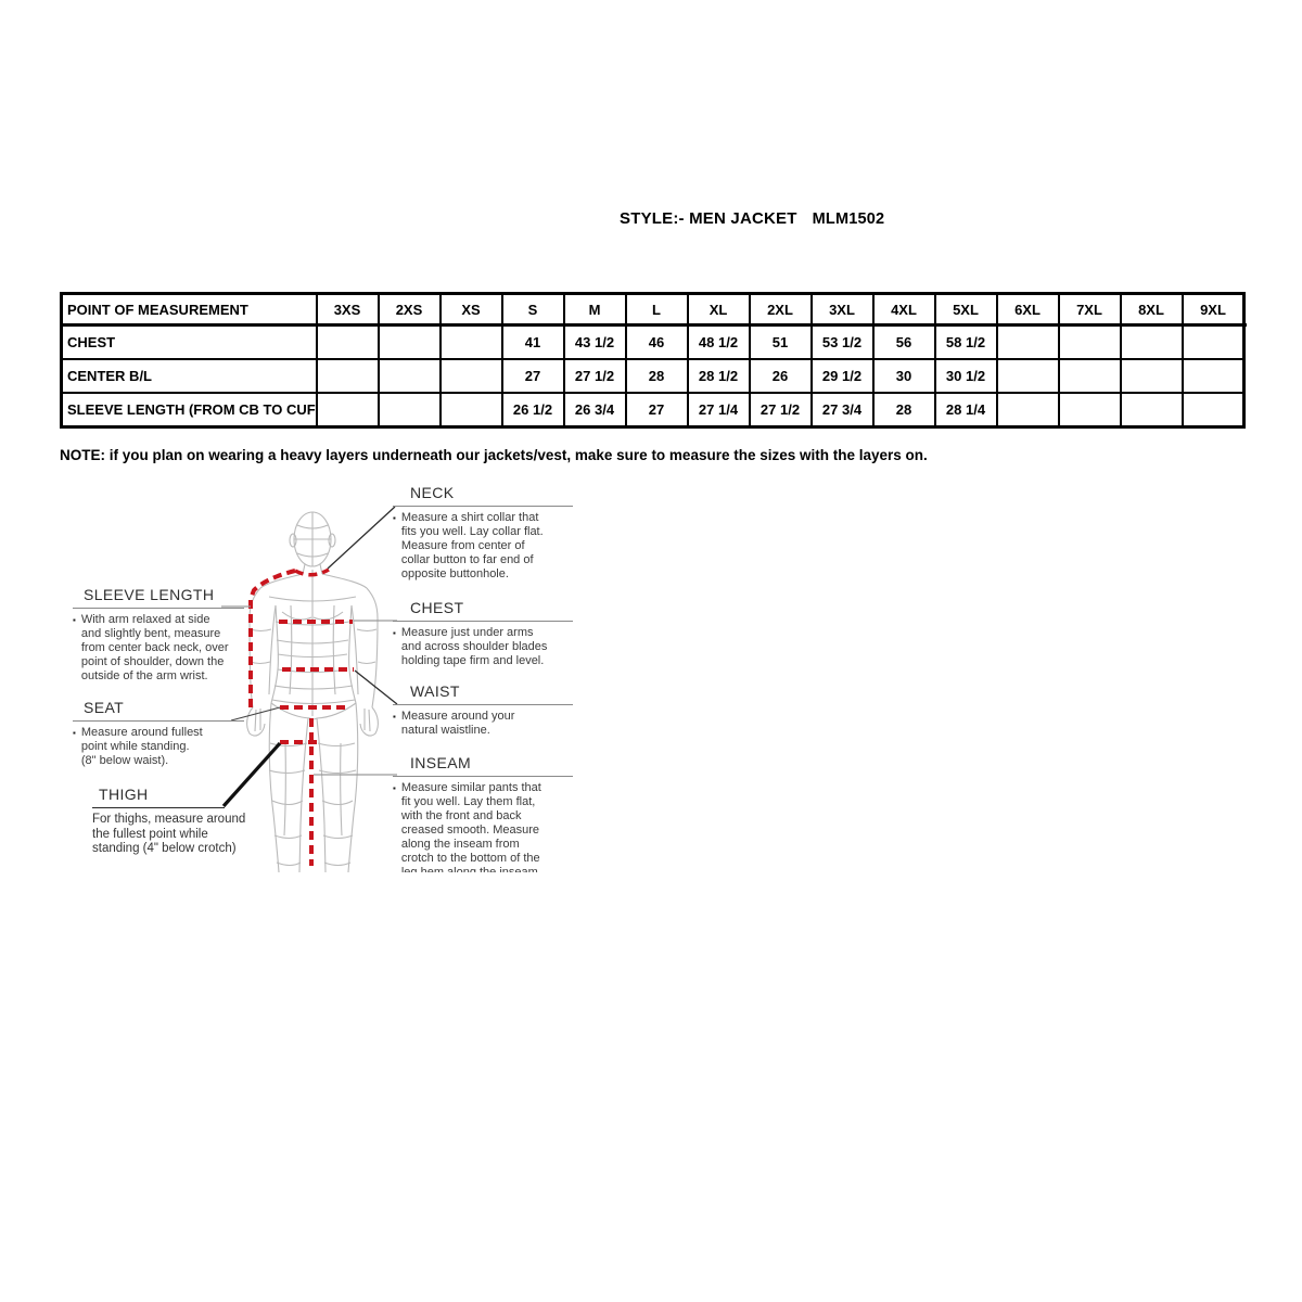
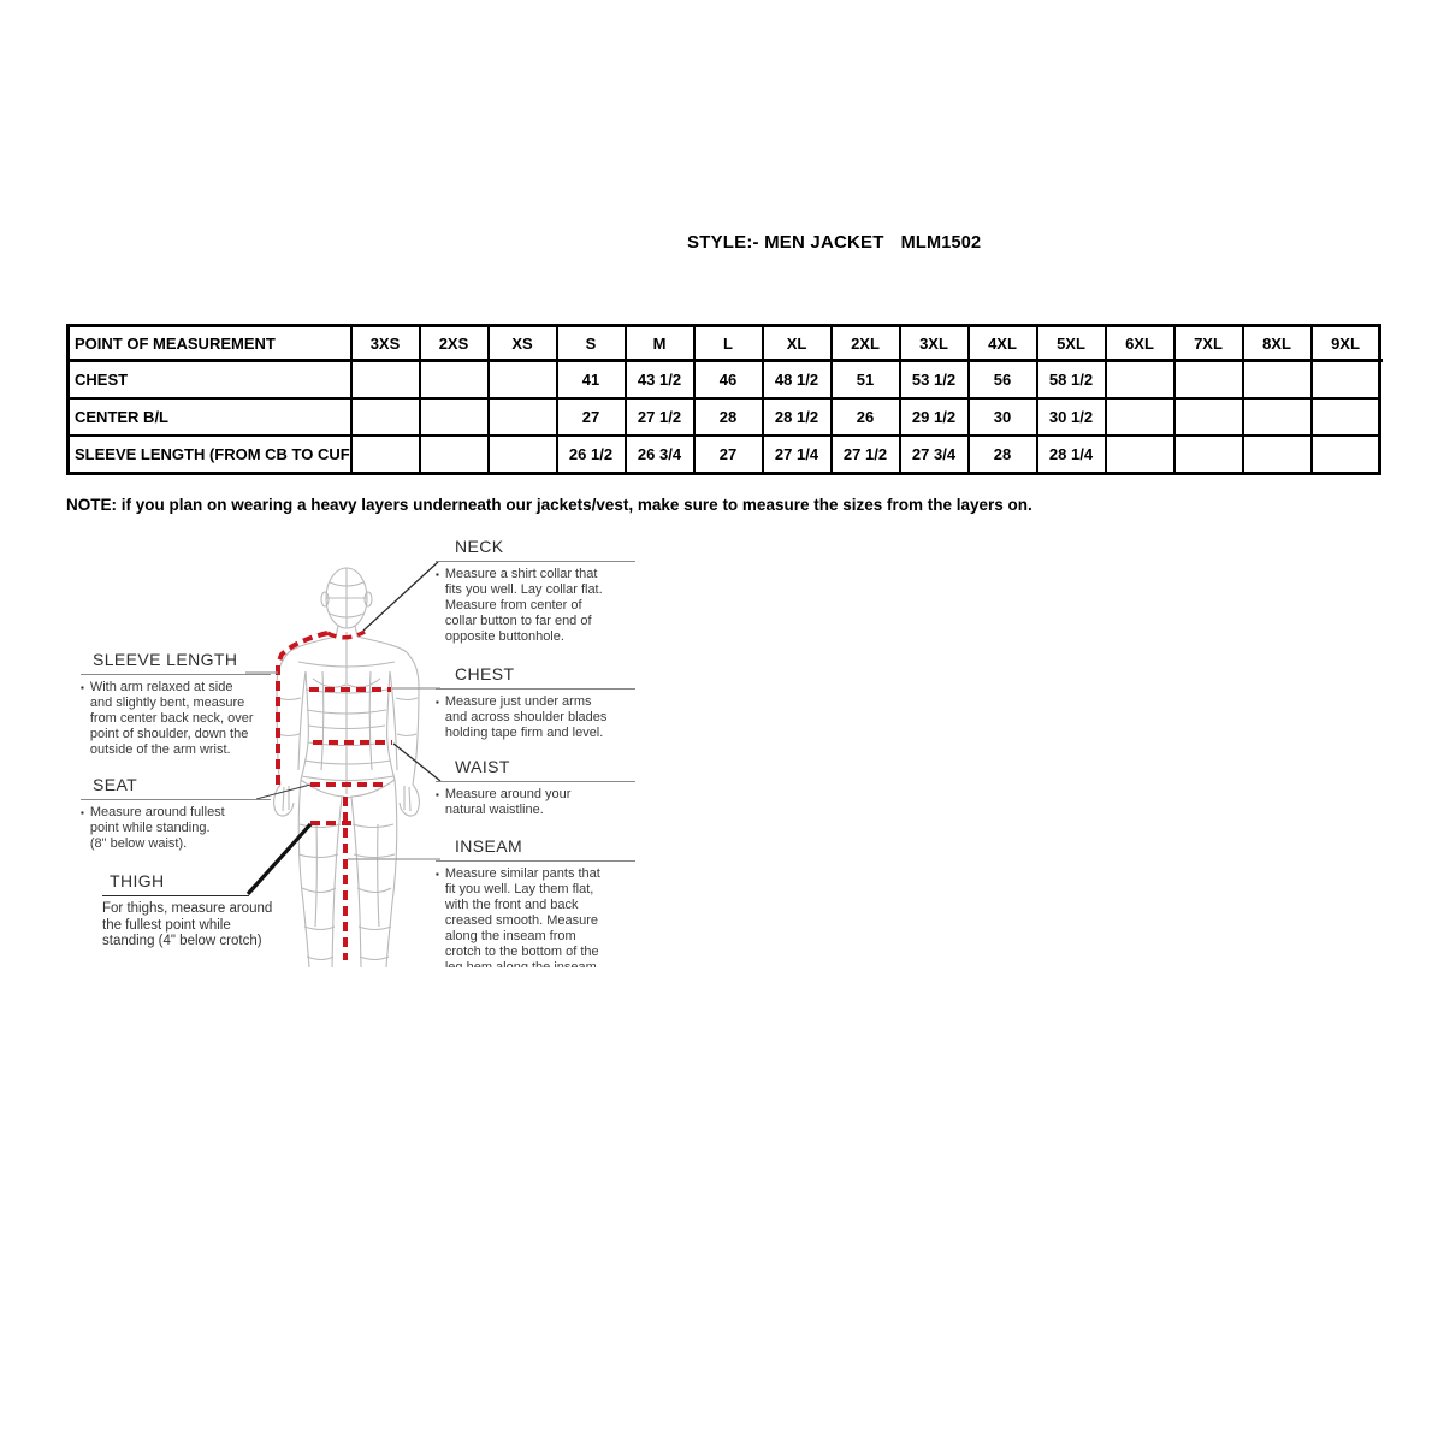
  STYLE:- MEN JACKET MLM1502
  POINT OF MEASUREMENT	3XS	2XS	XS	S	M	L	XL	2XL	3XL	4XL	5XL	6XL	7XL	8XL	9XL
  CHEST				41	43 1/2	46	48 1/2	51	53 1/2	56	58 1/2
  CENTER B/L				27	27 1/2	28	28 1/2	26	29 1/2	30	30 1/2
  SLEEVE LENGTH (FROM CB TO CUF				26 1/2	26 3/4	27	27 1/4	27 1/2	27 3/4	28	28 1/4
- NOTE: if you plan on wearing a heavy layers underneath our jackets/vest, make sure to measure the sizes with the layers on.
+ NOTE: if you plan on wearing a heavy layers underneath our jackets/vest, make sure to measure the sizes from the layers on.
  NECK
  ▪
  Measure a shirt collar that
  fits you well. Lay collar flat.
  Measure from center of
  collar button to far end of
  opposite buttonhole.
  CHEST
  ▪
  Measure just under arms
  and across shoulder blades
  holding tape firm and level.
  WAIST
  ▪
  Measure around your
  natural waistline.
  INSEAM
  ▪
  Measure similar pants that
  fit you well. Lay them flat,
  with the front and back
  creased smooth. Measure
  along the inseam from
  crotch to the bottom of the
  SLEEVE LENGTH
  ▪
  With arm relaxed at side
  and slightly bent, measure
  from center back neck, over
  point of shoulder, down the
  outside of the arm wrist.
  SEAT
  ▪
  Measure around fullest
  point while standing.
  (8" below waist).
  THIGH
  For thighs, measure around
  the fullest point while
  standing (4" below crotch)
